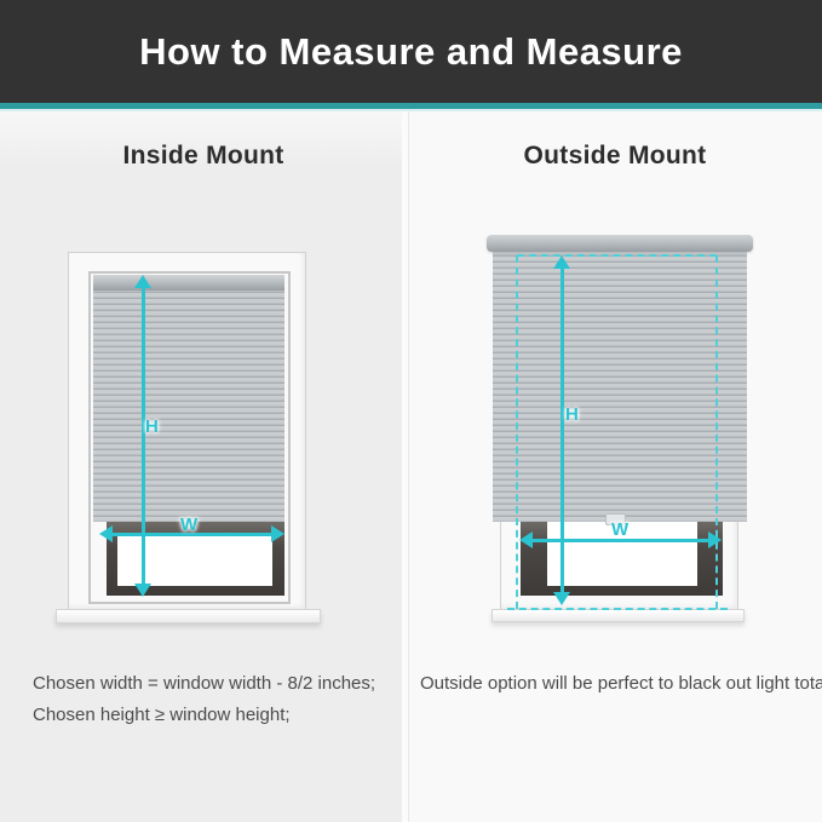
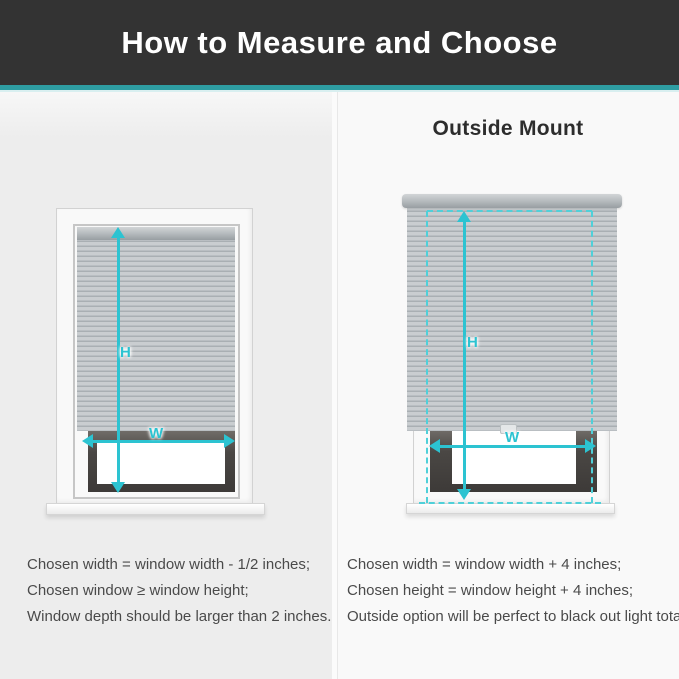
- How to Measure and Measure
+ How to Measure and Choose
- Inside Mount
  Outside Mount
  H
  W
  H
  W
- Chosen width = window width - 8/2 inches;
+ Chosen width = window width - 1/2 inches;
- Chosen height ≥ window height;
+ Chosen window ≥ window height;
+ Window depth should be larger than 2 inches.
+ Chosen width = window width + 4 inches;
+ Chosen height = window height + 4 inches;
  Outside option will be perfect to black out light tota
